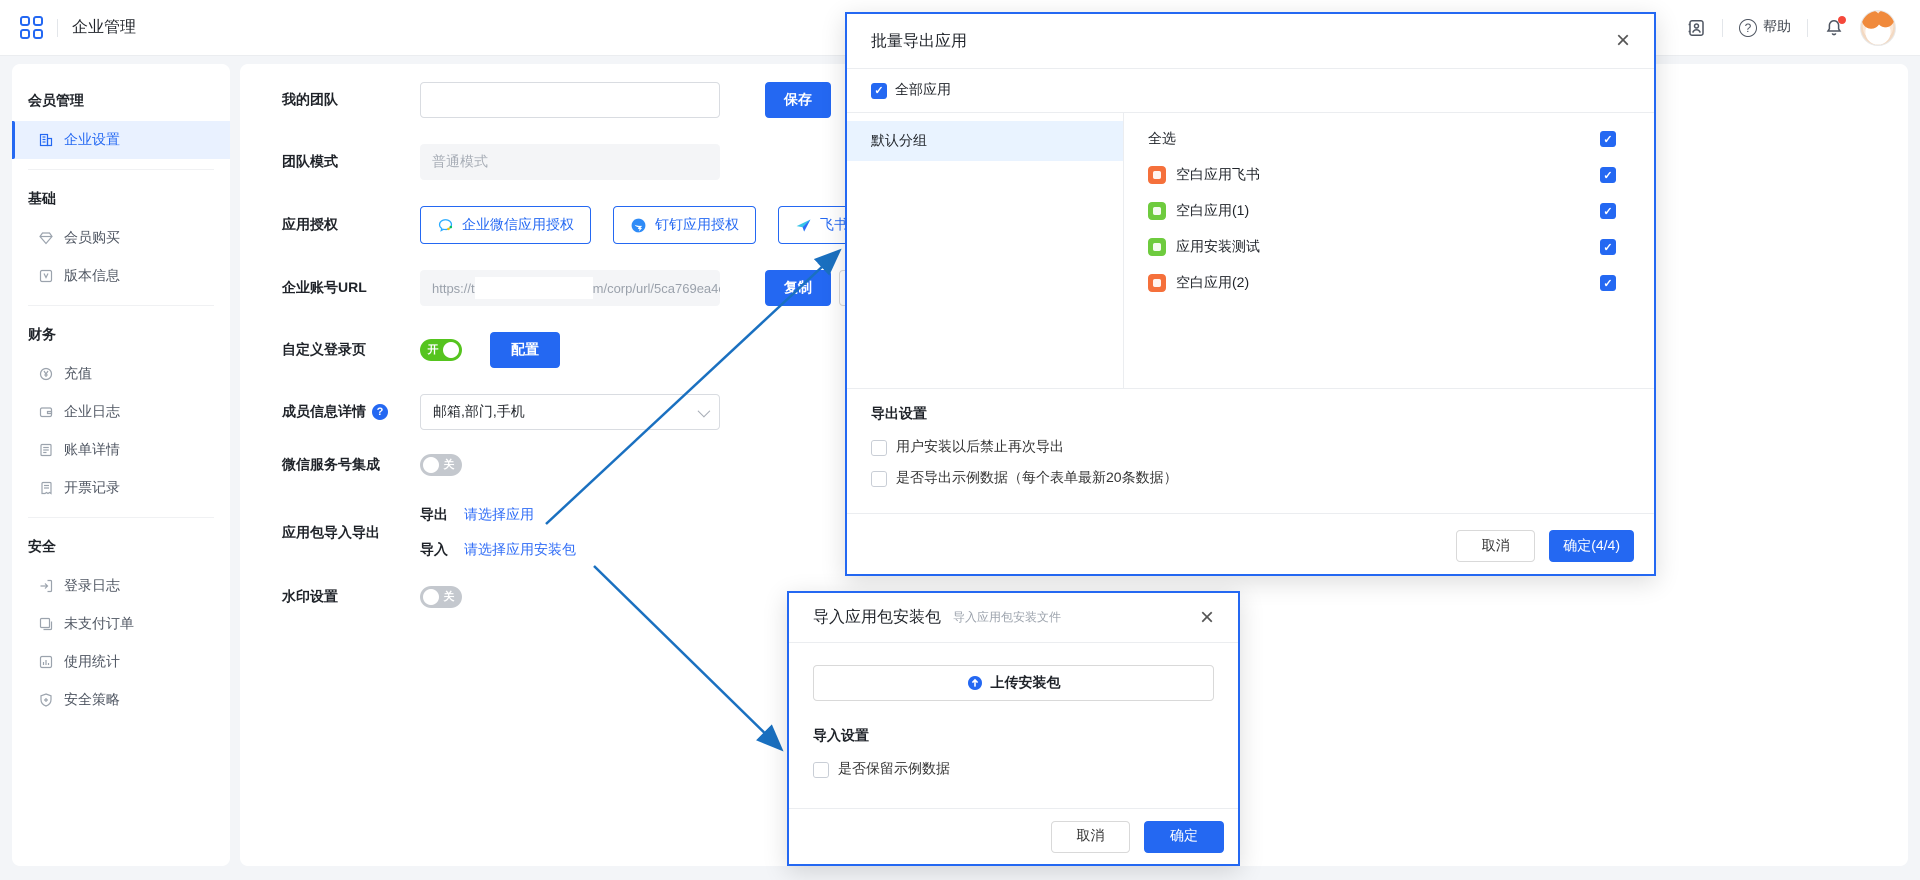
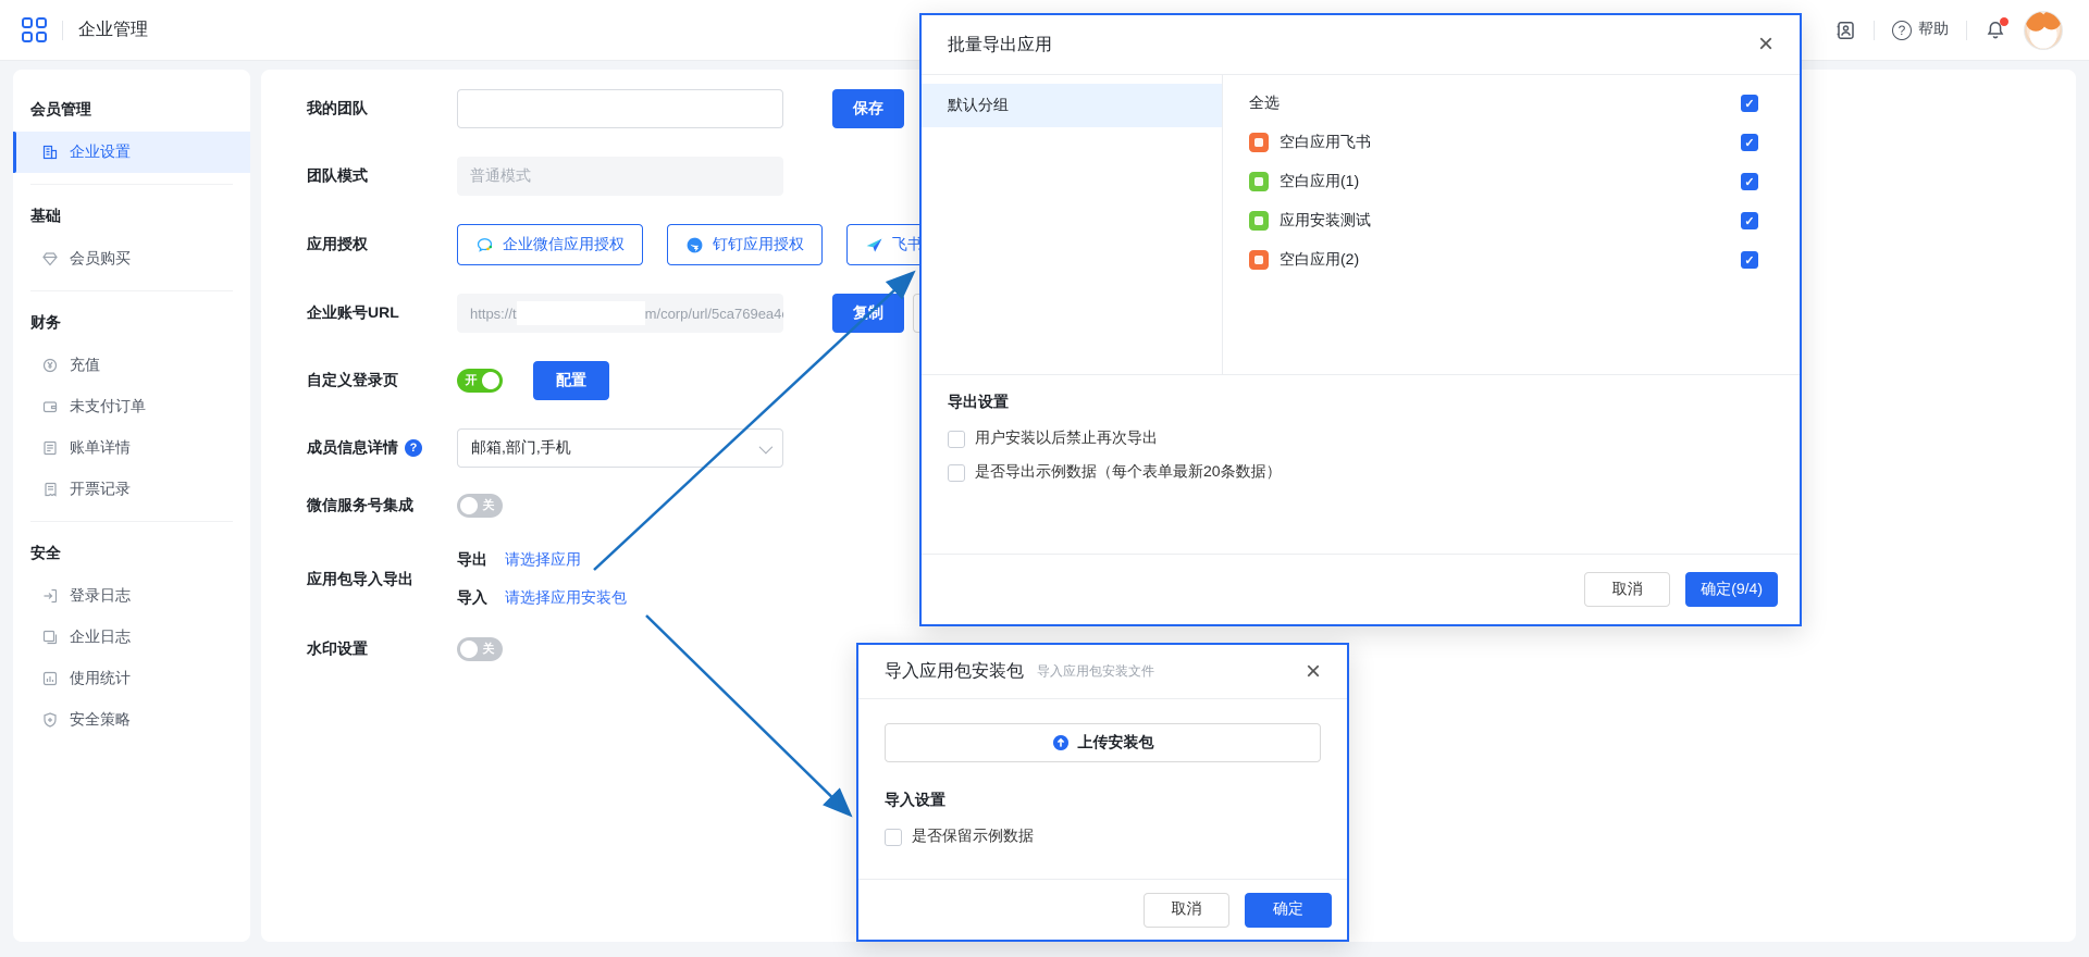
  企业管理
  ?
  帮助
  会员管理
  企业设置
  基础
  会员购买
- 版本信息
  财务
  充值
- 企业日志
+ 未支付订单
  账单详情
  开票记录
  安全
  登录日志
- 未支付订单
+ 企业日志
  使用统计
  安全策略
  我的团队
  保存
  团队模式
  普通模式
  应用授权
  企业微信应用授权
  钉钉应用授权
  企业账号URL
  https://t
  m/corp/url/5ca769ea4
  复制
  自定义登录页
  开
  配置
  成员信息详情
  ?
  邮箱,部门,手机
  微信服务号集成
  关
  应用包导入导出
  导出
  请选择应用
  导入
  请选择应用安装包
  水印设置
  关
  批量导出应用
  ×
- 全部应用
  默认分组
  全选
  空白应用飞书
  空白应用(1)
  应用安装测试
  空白应用(2)
  导出设置
  用户安装以后禁止再次导出
  是否导出示例数据（每个表单最新20条数据）
  取消
- 确定(4/4)
+ 确定(9/4)
  导入应用包安装包
  导入应用包安装文件
  ×
  上传安装包
  导入设置
  是否保留示例数据
  取消
  确定
